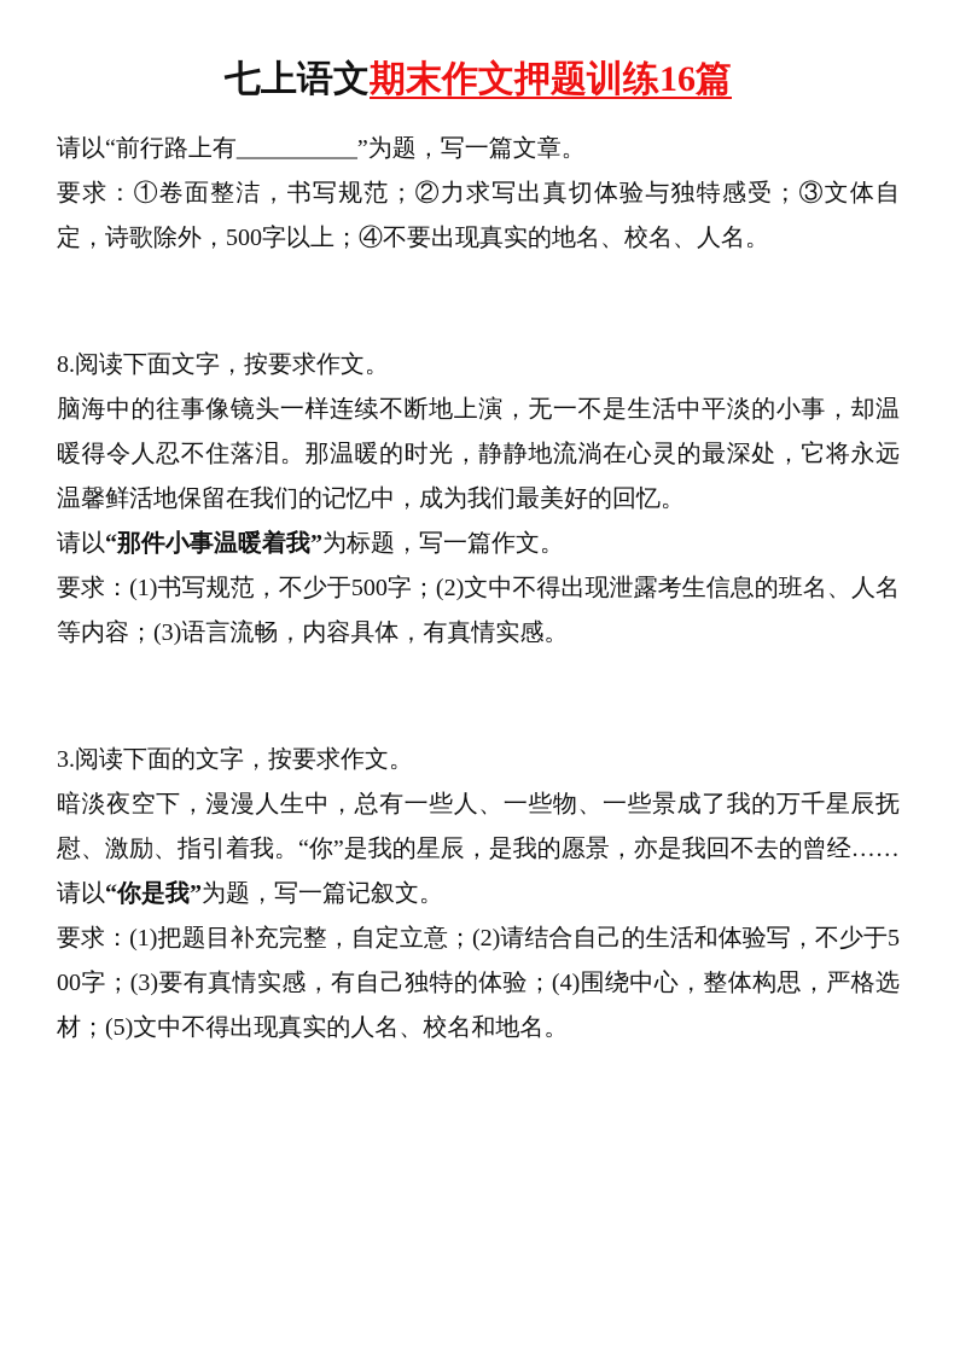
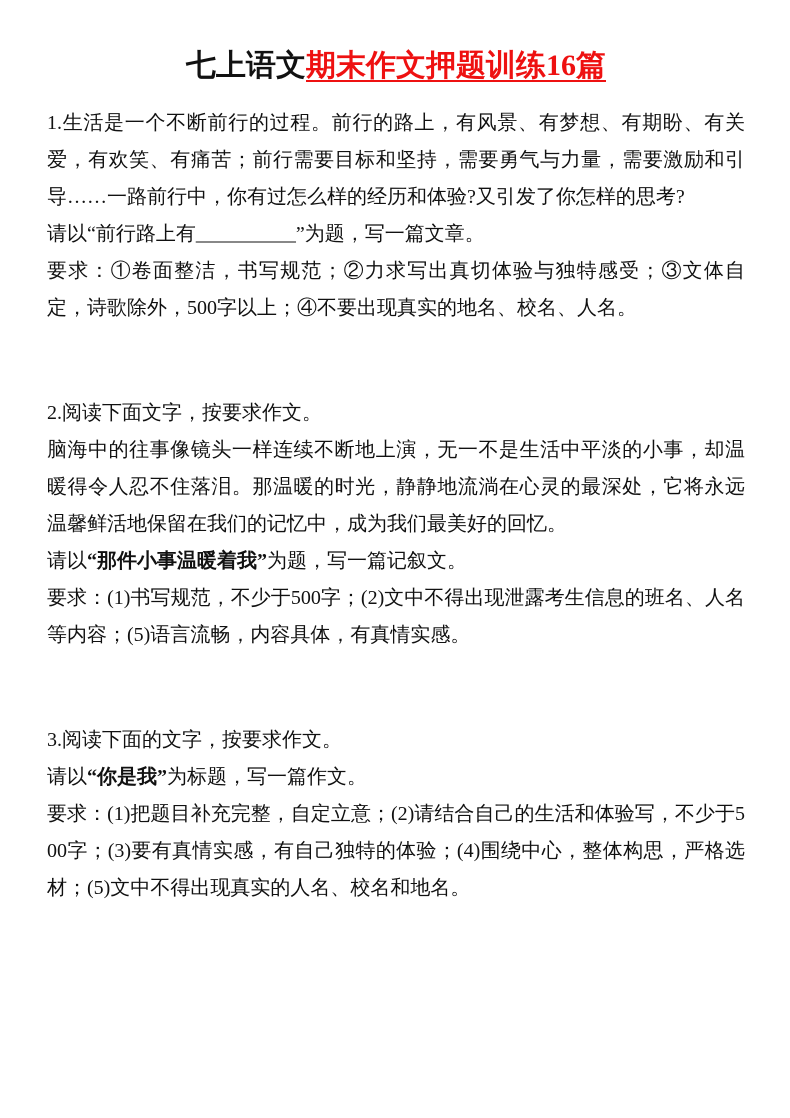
  七上语文期末作文押题训练16篇
+ 1.生活是一个不断前行的过程。前行的路上，有风景、有梦想、有期盼、有关爱，有欢笑、有痛苦；前行需要目标和坚持，需要勇气与力量，需要激励和引导……一路前行中，你有过怎么样的经历和体验?又引发了你怎样的思考?
  请以“前行路上有__________”为题，写一篇文章。
  要求：①卷面整洁，书写规范；②力求写出真切体验与独特感受；③文体自定，诗歌除外，500字以上；④不要出现真实的地名、校名、人名。
- 8.阅读下面文字，按要求作文。
+ 2.阅读下面文字，按要求作文。
  脑海中的往事像镜头一样连续不断地上演，无一不是生活中平淡的小事，却温暖得令人忍不住落泪。那温暖的时光，静静地流淌在心灵的最深处，它将永远温馨鲜活地保留在我们的记忆中，成为我们最美好的回忆。
- 请以“那件小事温暖着我”为标题，写一篇作文。
+ 请以“那件小事温暖着我”为题，写一篇记叙文。
- 要求：(1)书写规范，不少于500字；(2)文中不得出现泄露考生信息的班名、人名等内容；(3)语言流畅，内容具体，有真情实感。
+ 要求：(1)书写规范，不少于500字；(2)文中不得出现泄露考生信息的班名、人名等内容；(5)语言流畅，内容具体，有真情实感。
  3.阅读下面的文字，按要求作文。
- 暗淡夜空下，漫漫人生中，总有一些人、一些物、一些景成了我的万千星辰抚慰、激励、指引着我。“你”是我的星辰，是我的愿景，亦是我回不去的曾经……
- 请以“你是我”为题，写一篇记叙文。
+ 请以“你是我”为标题，写一篇作文。
  要求：(1)把题目补充完整，自定立意；(2)请结合自己的生活和体验写，不少于500字；(3)要有真情实感，有自己独特的体验；(4)围绕中心，整体构思，严格选材；(5)文中不得出现真实的人名、校名和地名。
